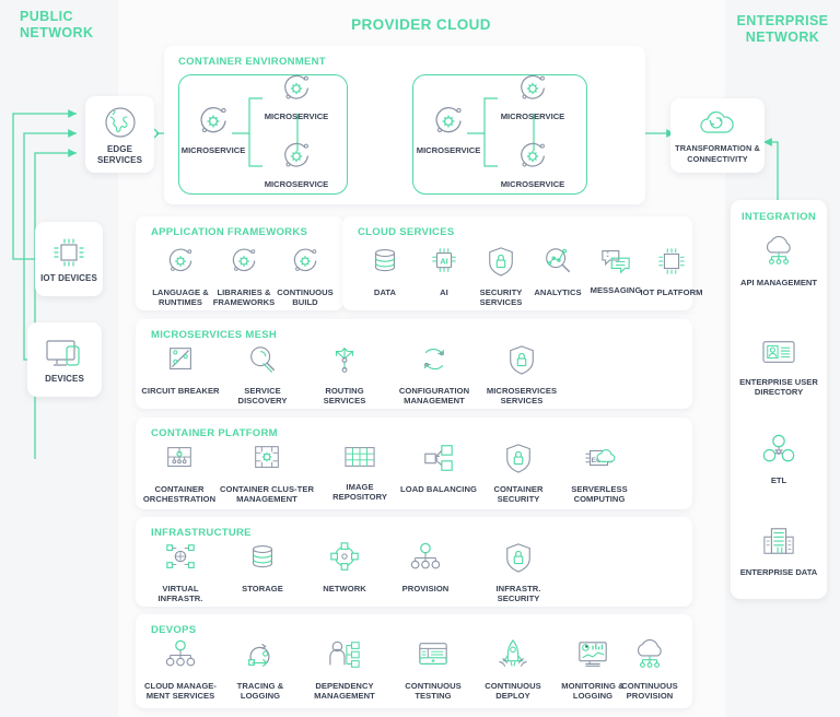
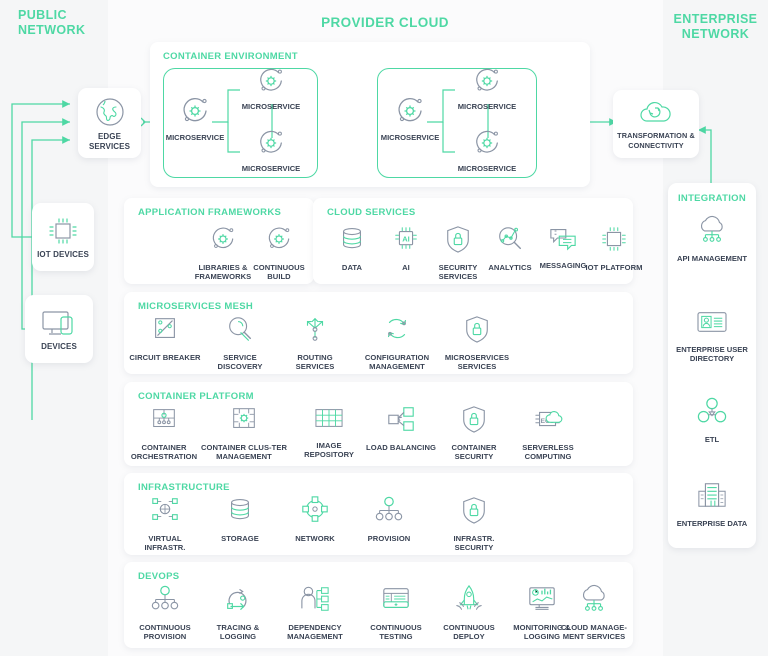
  PUBLIC NETWORK
  PROVIDER CLOUD
  ENTERPRISE NETWORK
  EDGE SERVICES
  IOT DEVICES
  DEVICES
  TRANSFORMATION & CONNECTIVITY
  CONTAINER ENVIRONMENT
  MICROSERVICE
  MICROSERVICE
  MICROSERVICE
  MICROSERVICE
  MICROSERVICE
  MICROSERVICE
  APPLICATION FRAMEWORKS
- LANGUAGE & RUNTIMES
  LIBRARIES & FRAMEWORKS
  CONTINUOUS BUILD
  CLOUD SERVICES
  DATA
  AI
  AI
  SECURITY SERVICES
  ANALYTICS
  MESSAGING
  IOT PLATFORM
  MICROSERVICES MESH
  CIRCUIT BREAKER
  SERVICE DISCOVERY
  ROUTING SERVICES
  CONFIGURATION MANAGEMENT
  MICROSERVICES SERVICES
  CONTAINER PLATFORM
  CONTAINER ORCHESTRATION
  CONTAINER CLUS-TER MANAGEMENT
  IMAGE REPOSITORY
  LOAD BALANCING
  CONTAINER SECURITY
  SERVERLESS COMPUTING
  INFRASTRUCTURE
  VIRTUAL INFRASTR.
  STORAGE
  NETWORK
  PROVISION
  INFRASTR. SECURITY
  DEVOPS
- CLOUD MANAGE-MENT SERVICES
+ CONTINUOUS PROVISION
  TRACING & LOGGING
  DEPENDENCY MANAGEMENT
  CONTINUOUS TESTING
  CONTINUOUS DEPLOY
  MONITORING & LOGGING
- CONTINUOUS PROVISION
+ CLOUD MANAGE-MENT SERVICES
  INTEGRATION
  API MANAGEMENT
  ENTERPRISE USER DIRECTORY
  ETL
  ENTERPRISE DATA
